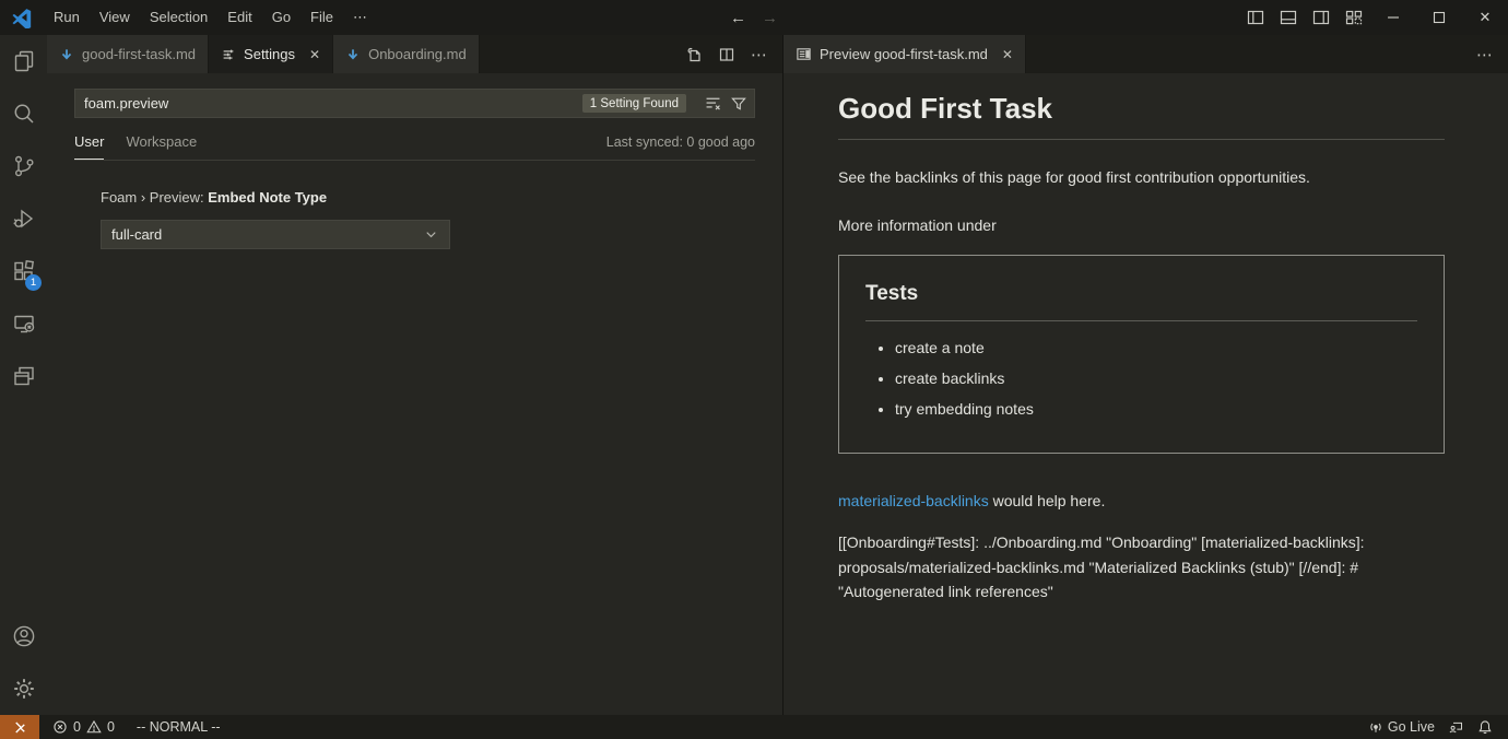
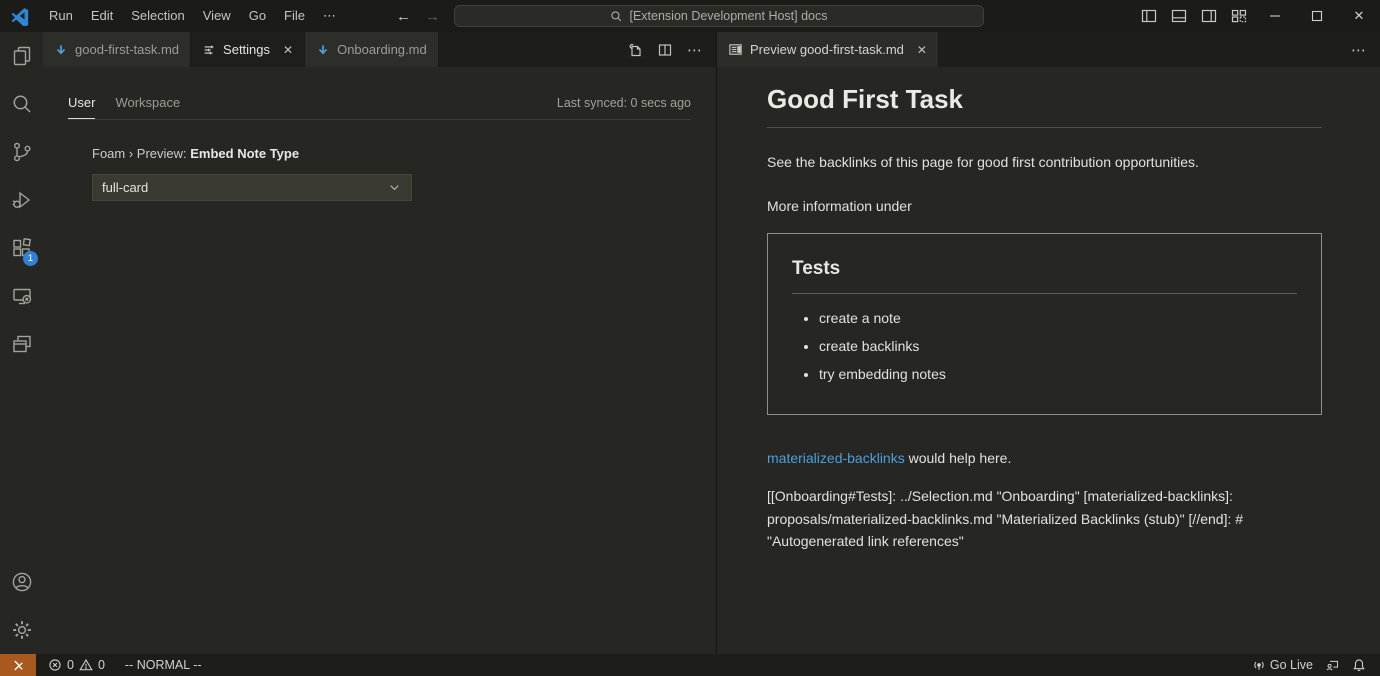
  Run
- View
+ Edit
  Selection
- Edit
+ View
  Go
  File
  ⋯
  ←
  →
+ [Extension Development Host] docs
  ✕
  1
  good-first-task.md
  Settings
  ✕
  Onboarding.md
  ⋯
- foam.preview
- 1 Setting Found
  User
  Workspace
- Last synced: 0 good ago
+ Last synced: 0 secs ago
  Foam › Preview: Embed Note Type
  full-card
  Preview good-first-task.md
  ✕
  ⋯
  Good First Task
  See the backlinks of this page for good first contribution opportunities.
  More information under
  Tests
  create a note
  create backlinks
  try embedding notes
  materialized-backlinks would help here.
- [[Onboarding#Tests]: ../Onboarding.md "Onboarding" [materialized-backlinks]: proposals/materialized-backlinks.md "Materialized Backlinks (stub)" [//end]: # "Autogenerated link references"
+ [[Onboarding#Tests]: ../Selection.md "Onboarding" [materialized-backlinks]: proposals/materialized-backlinks.md "Materialized Backlinks (stub)" [//end]: # "Autogenerated link references"
  0
  0
  -- NORMAL --
  Go Live
